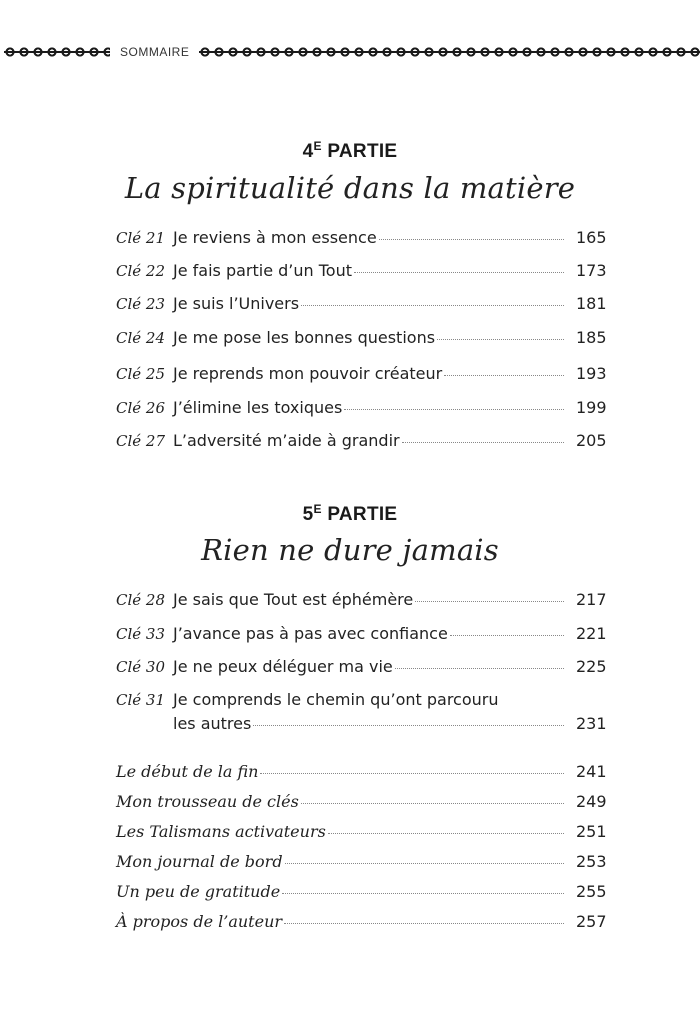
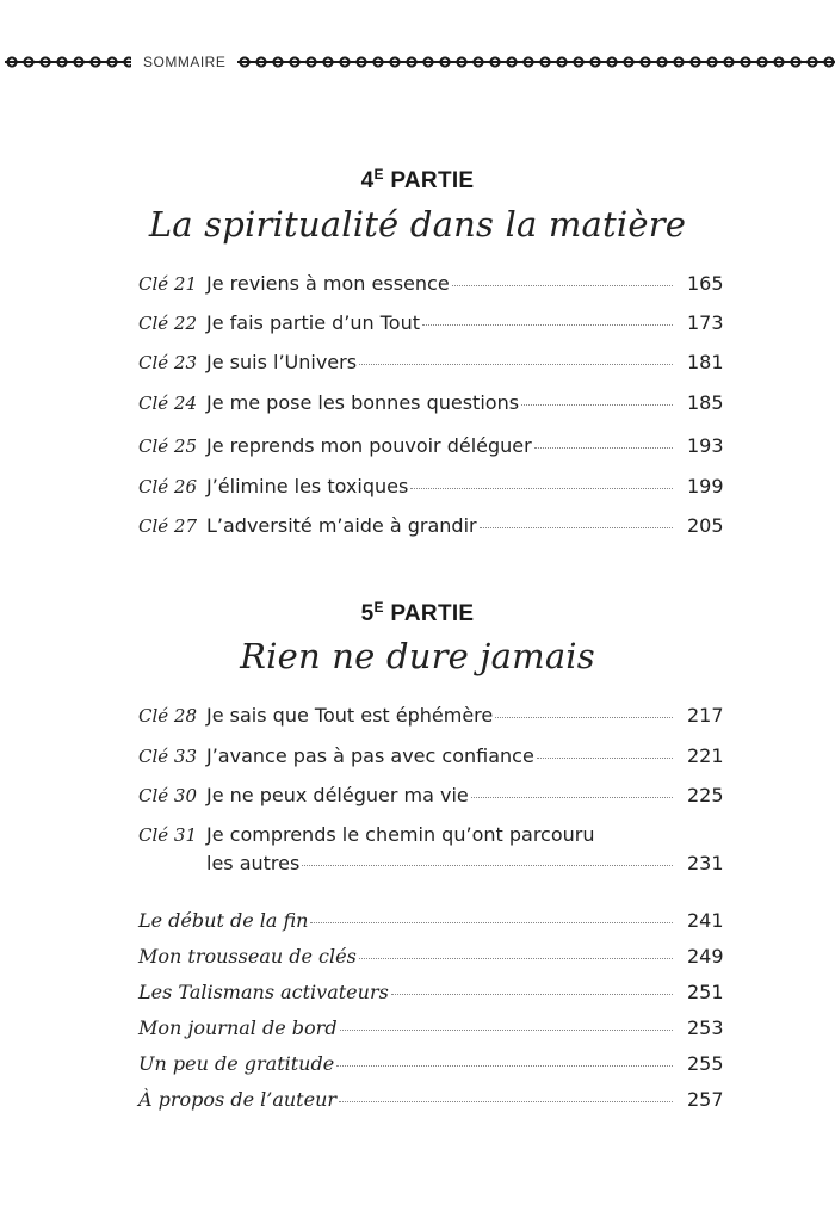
  SOMMAIRE
  4E PARTIE
  La spiritualité dans la matière
  Clé 21
  Je reviens à mon essence
  165
  Clé 22
  Je fais partie d’un Tout
  173
  Clé 23
  Je suis l’Univers
  181
  Clé 24
  Je me pose les bonnes questions
  185
  Clé 25
- Je reprends mon pouvoir créateur
+ Je reprends mon pouvoir déléguer
  193
  Clé 26
  J’élimine les toxiques
  199
  Clé 27
  L’adversité m’aide à grandir
  205
  5E PARTIE
  Rien ne dure jamais
  Clé 28
  Je sais que Tout est éphémère
  217
  Clé 33
  J’avance pas à pas avec confiance
  221
  Clé 30
  Je ne peux déléguer ma vie
  225
  Clé 31
  Je comprends le chemin qu’ont parcouru
  les autres
  231
  Le début de la fin
  241
  Mon trousseau de clés
  249
  Les Talismans activateurs
  251
  Mon journal de bord
  253
  Un peu de gratitude
  255
  À propos de l’auteur
  257
